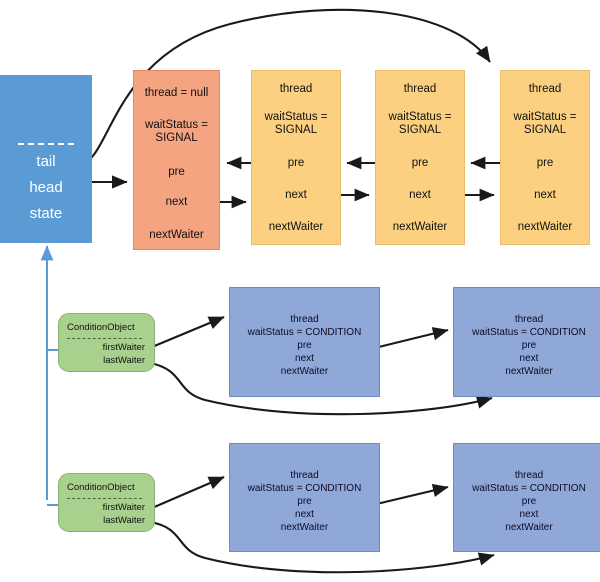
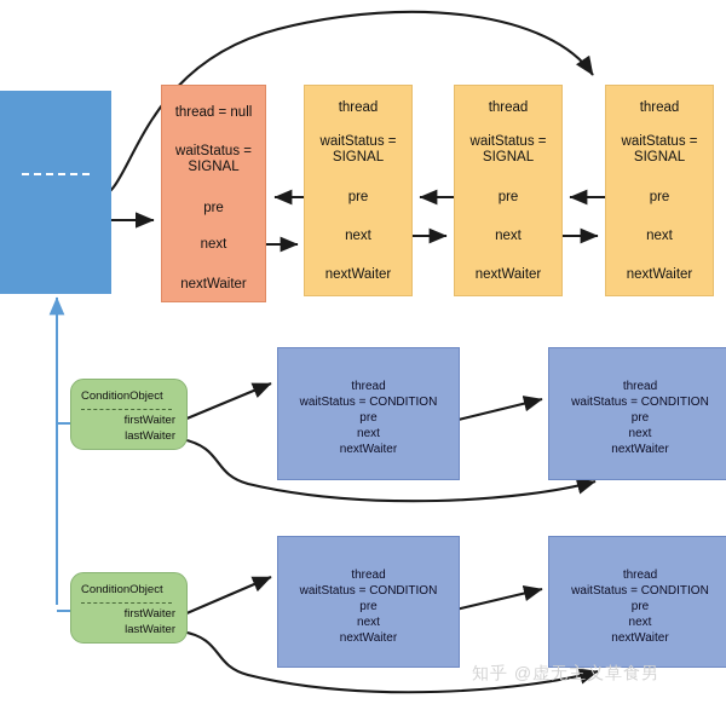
- tail
- head
- state
  thread = null
  waitStatus =
  SIGNAL
  pre
  next
  nextWaiter
  thread
  waitStatus =
  SIGNAL
  pre
  next
  nextWaiter
  thread
  waitStatus =
  SIGNAL
  pre
  next
  nextWaiter
  thread
  waitStatus =
  SIGNAL
  pre
  next
  nextWaiter
  ConditionObject
  firstWaiter
  lastWaiter
  ConditionObject
  firstWaiter
  lastWaiter
  thread
  waitStatus = CONDITION
  pre
  next
  nextWaiter
  thread
  waitStatus = CONDITION
  pre
  next
  nextWaiter
  thread
  waitStatus = CONDITION
  pre
  next
  nextWaiter
  thread
  waitStatus = CONDITION
  pre
  next
  nextWaiter
+ 知乎 @虚无主义草食男
